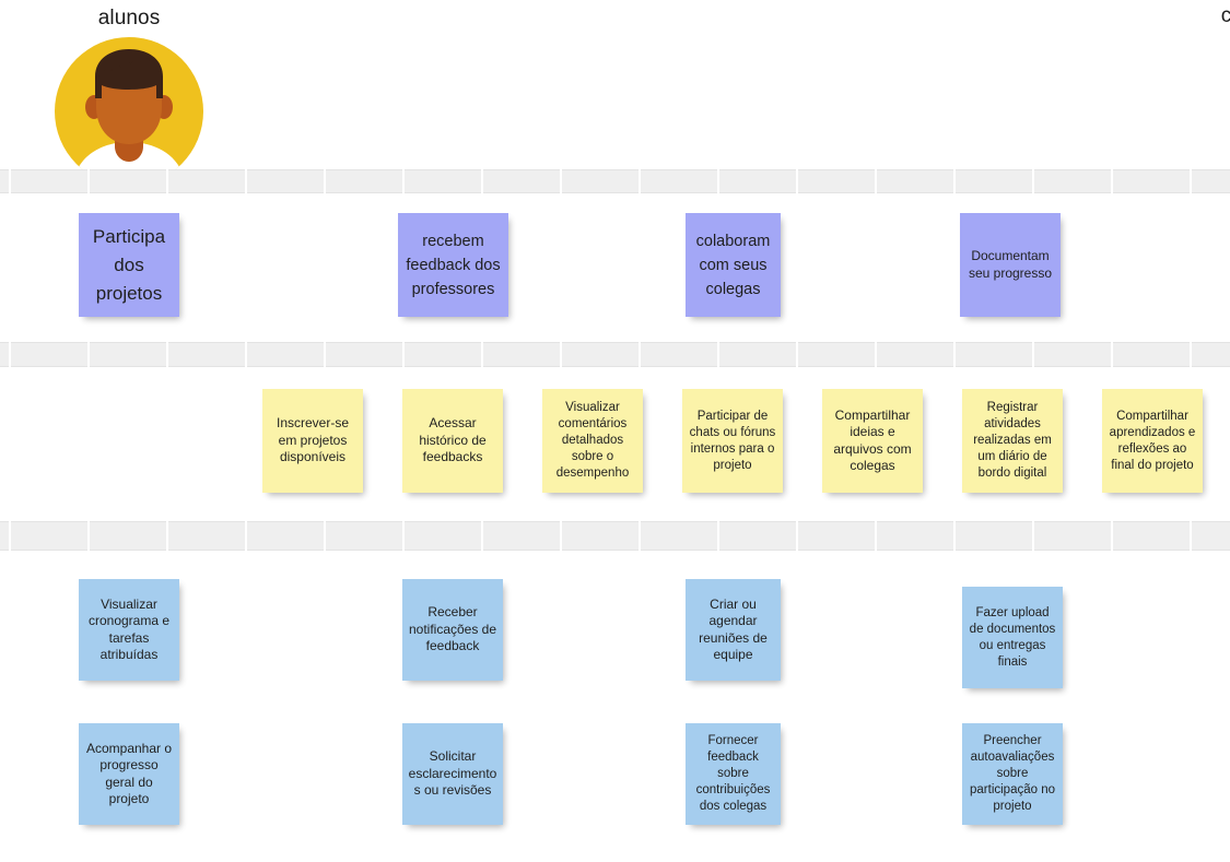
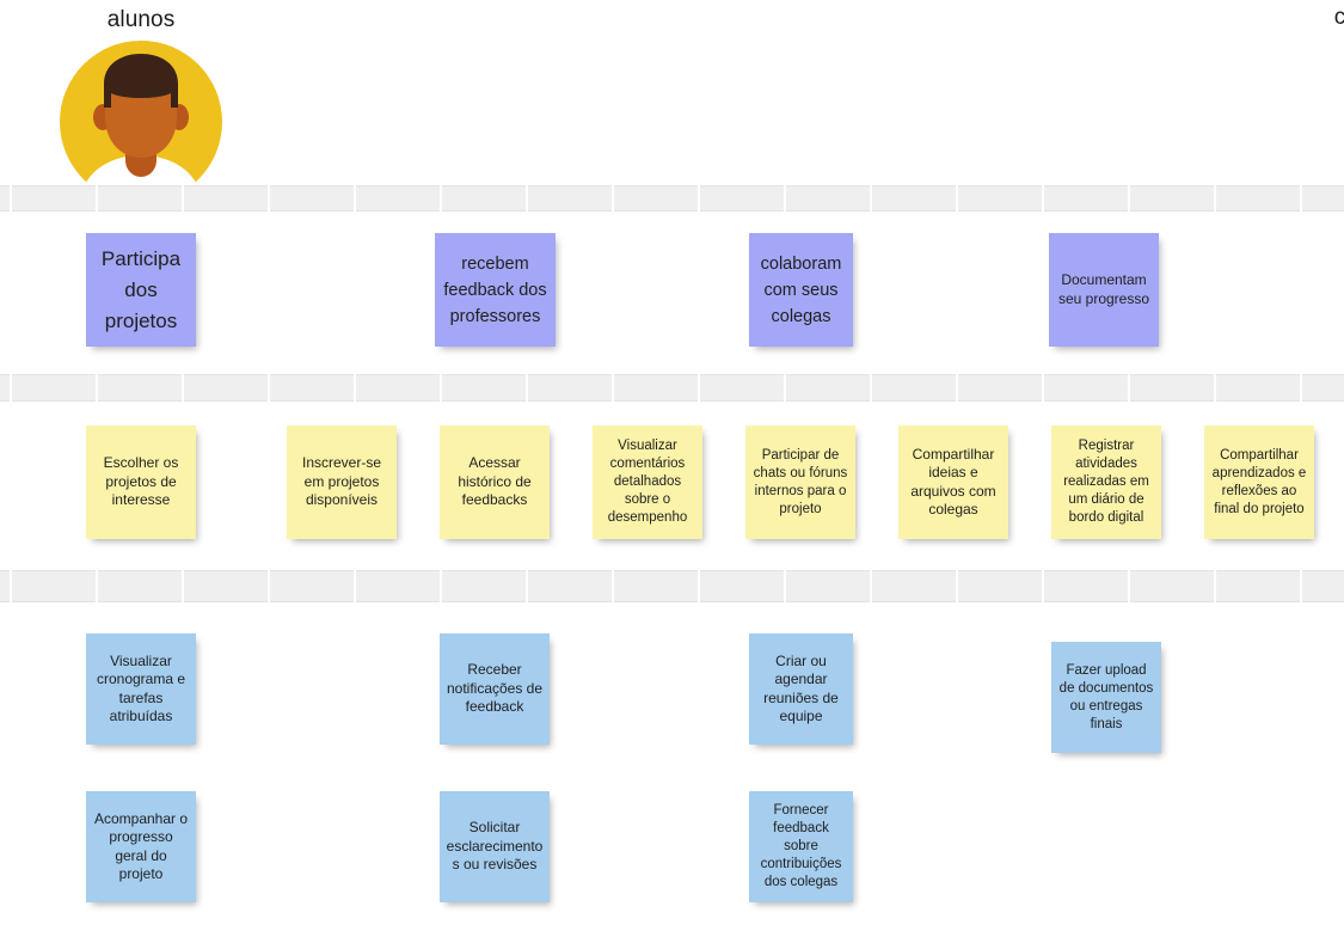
  alunos
  Participa dos projetos
  recebem feedback dos professores
  colaboram com seus colegas
  Documentam seu progresso
+ Escolher os projetos de interesse
  Inscrever-se em projetos disponíveis
  Acessar histórico de feedbacks
  Visualizar comentários detalhados sobre o desempenho
  Participar de chats ou fóruns internos para o projeto
  Compartilhar ideias e arquivos com colegas
  Registrar atividades realizadas em um diário de bordo digital
  Compartilhar aprendizados e reflexões ao final do projeto
  Visualizar cronograma e tarefas atribuídas
  Receber notificações de feedback
  Criar ou agendar reuniões de equipe
  Fazer upload de documentos ou entregas finais
  Acompanhar o progresso geral do projeto
  Solicitar esclarecimentos ou revisões
  Fornecer feedback sobre contribuições dos colegas
- Preencher autoavaliações sobre participação no projeto
